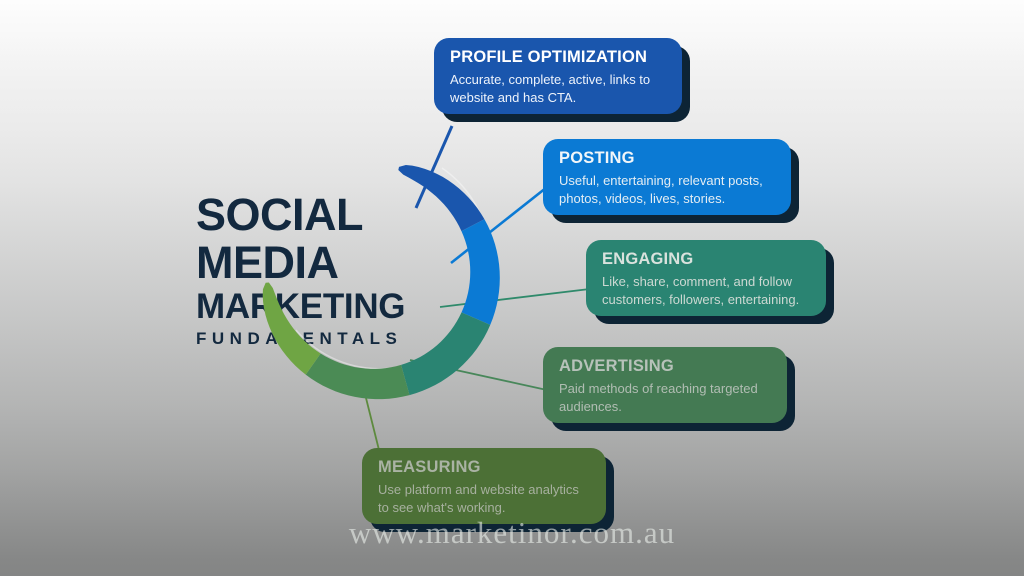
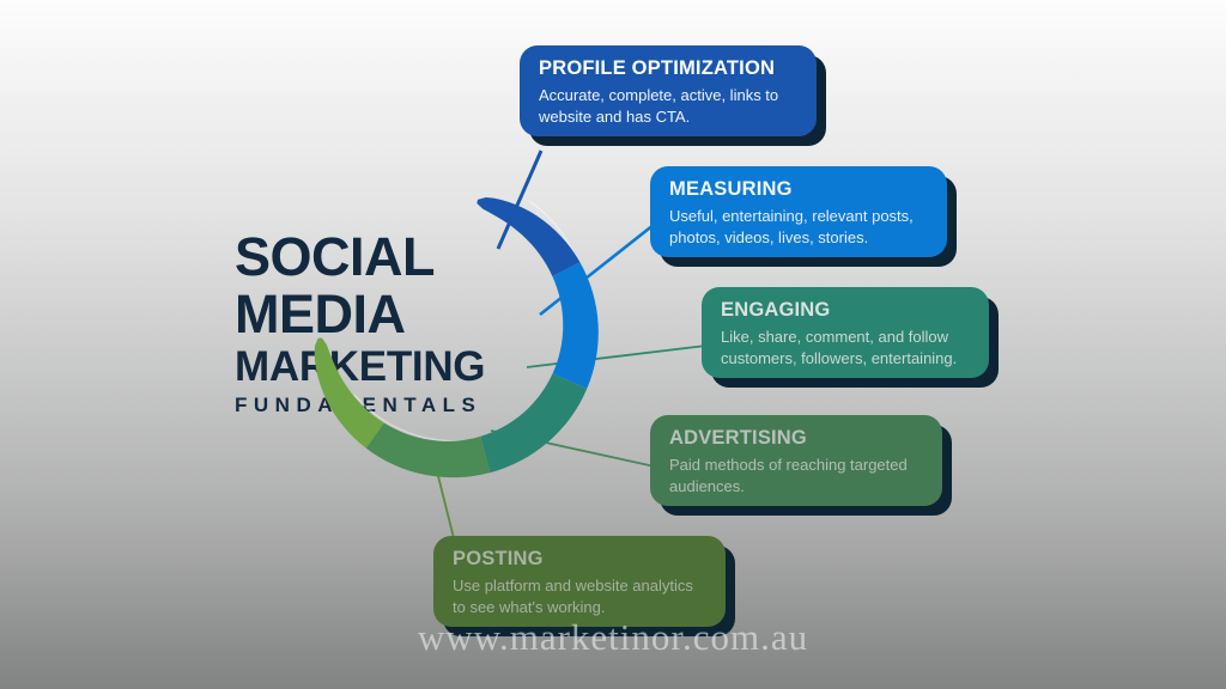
  SOCIAL
  MEDIA
  MARKETING
  FUNDAENTALS
  PROFILE OPTIMIZATION
  Accurate, complete, active, links to website and has CTA.
- POSTING
+ MEASURING
  Useful, entertaining, relevant posts, photos, videos, lives, stories.
  ENGAGING
  Like, share, comment, and follow customers, followers, entertaining.
  ADVERTISING
  Paid methods of reaching targeted audiences.
- MEASURING
+ POSTING
  Use platform and website analytics to see what's working.
  www.marketinor.com.au
